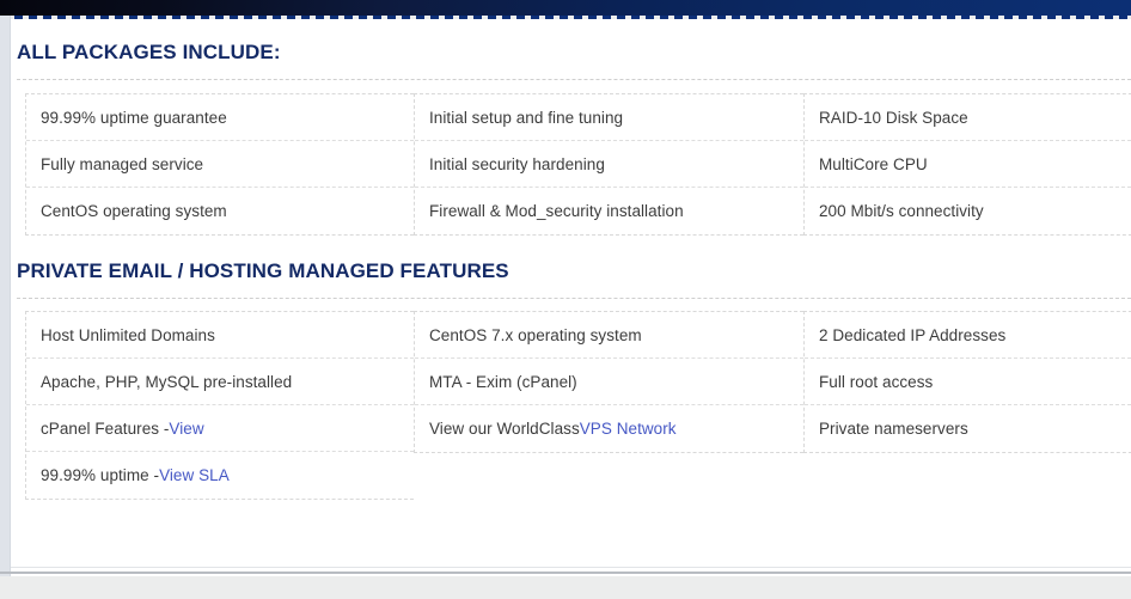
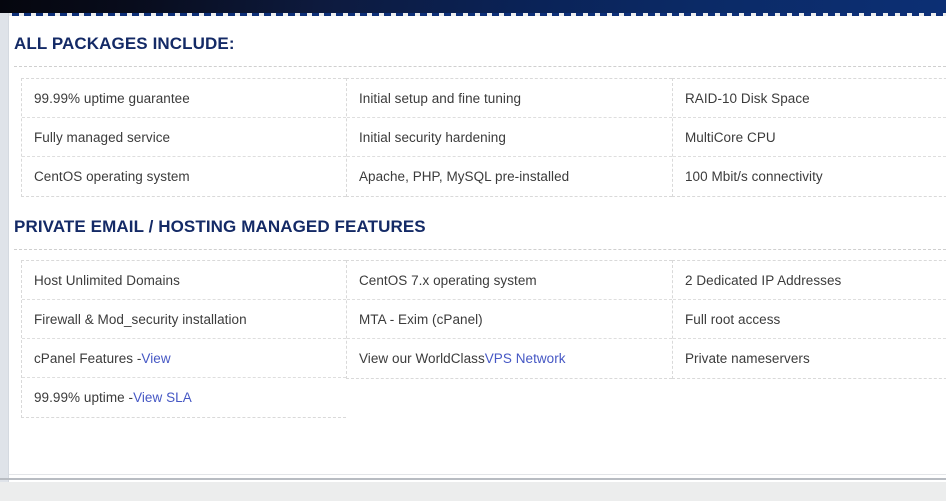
  ALL PACKAGES INCLUDE:
  99.99% uptime guarantee
  Fully managed service
  CentOS operating system
  Initial setup and fine tuning
  Initial security hardening
- Firewall & Mod_security installation
+ Apache, PHP, MySQL pre-installed
  RAID-10 Disk Space
  MultiCore CPU
- 200 Mbit/s connectivity
+ 100 Mbit/s connectivity
  PRIVATE EMAIL / HOSTING MANAGED FEATURES
  Host Unlimited Domains
- Apache, PHP, MySQL pre-installed
+ Firewall & Mod_security installation
  cPanel Features -
  View
  99.99% uptime -
  View SLA
  CentOS 7.x operating system
  MTA - Exim (cPanel)
  View our WorldClass
  VPS Network
  2 Dedicated IP Addresses
  Full root access
  Private nameservers
